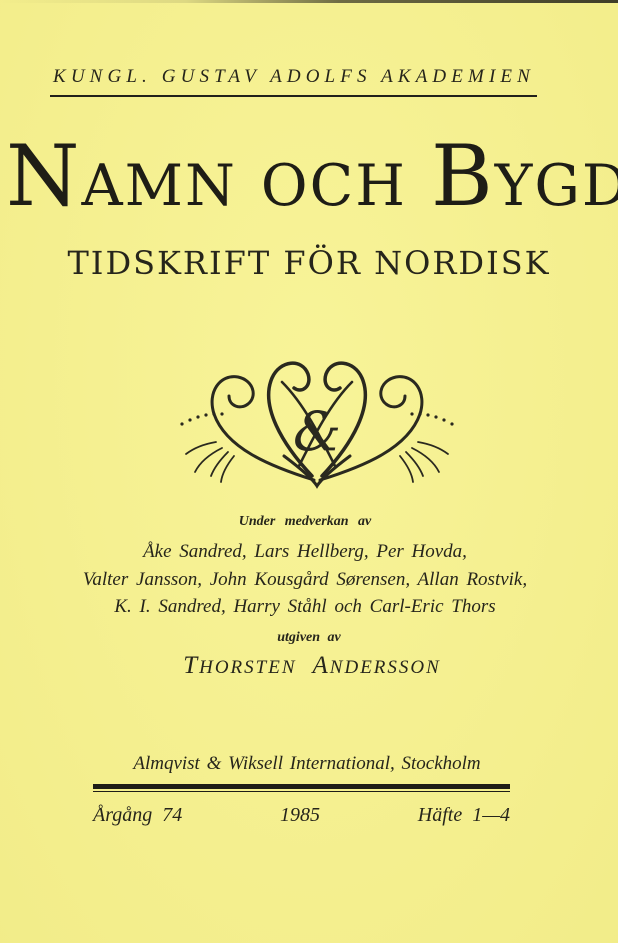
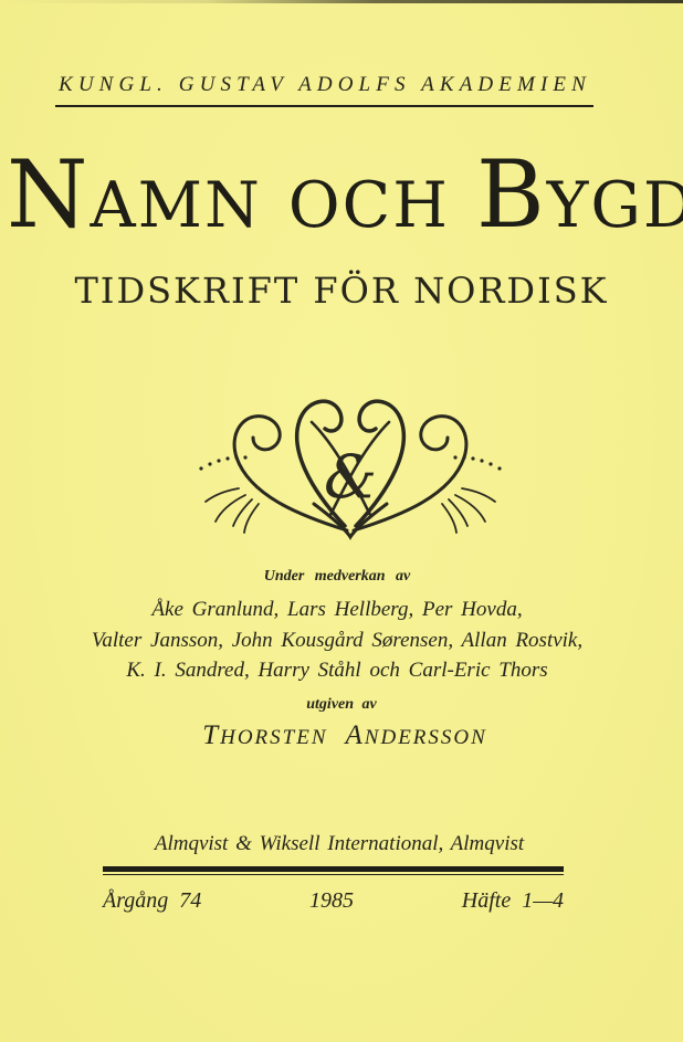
  KUNGL. GUSTAV ADOLFS AKADEMIEN
  NAMN OCH BYGD
  TIDSKRIFT FÖR NORDISK
  &
  Under medverkan av
- Åke Sandred, Lars Hellberg, Per Hovda,
+ Åke Granlund, Lars Hellberg, Per Hovda,
  Valter Jansson, John Kousgård Sørensen, Allan Rostvik,
  K. I. Sandred, Harry Ståhl och Carl-Eric Thors
  utgiven av
  THORSTEN ANDERSSON
- Almqvist & Wiksell International, Stockholm
+ Almqvist & Wiksell International, Almqvist
  Årgång 74
  1985
  Häfte 1—4
